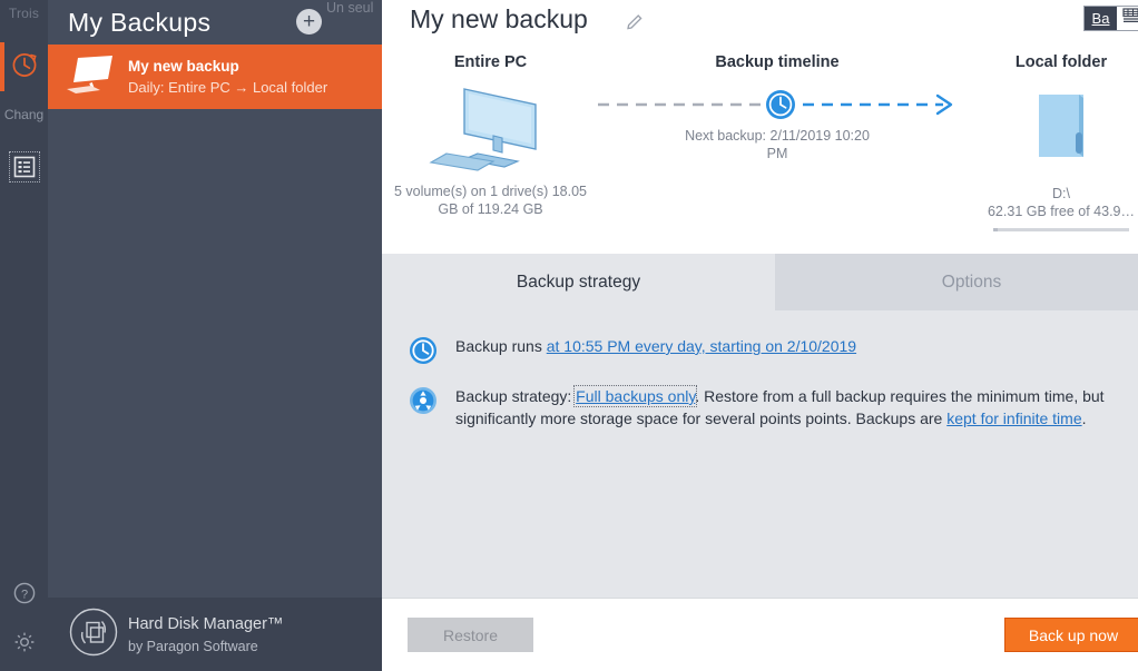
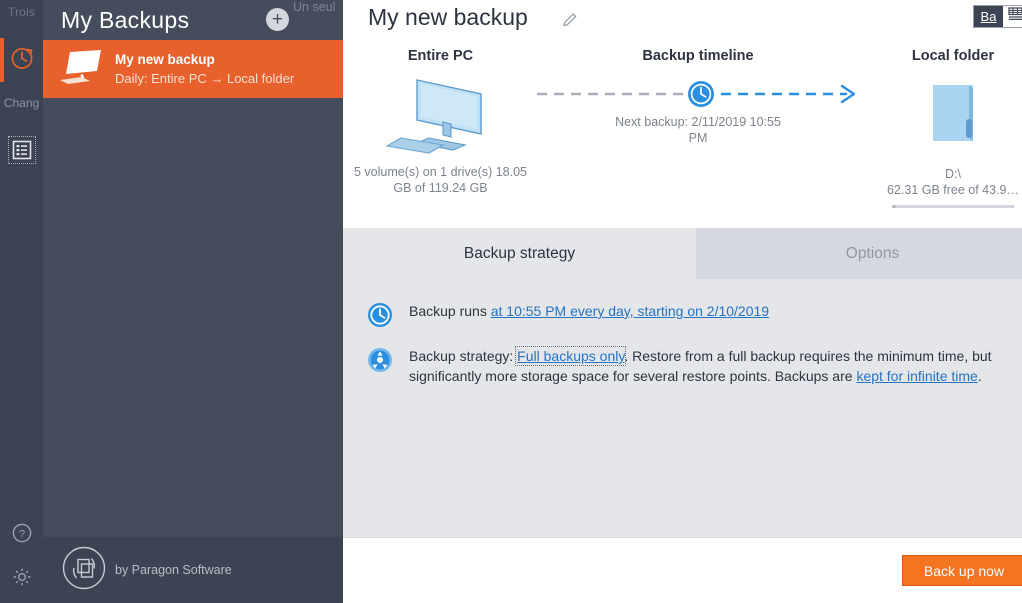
  Trois
  Chang
  ?
  My Backups
  +
  Un seul
  My new backup
  Daily: Entire PC → Local folder
- Hard Disk Manager™
  by Paragon Software
  My new backup
  Ba
  Entire PC
  5 volume(s) on 1 drive(s) 18.05 GB of 119.24 GB
  Backup timeline
- Next backup: 2/11/2019 10:20 PM
+ Next backup: 2/11/2019 10:55 PM
  Local folder
  D:\
  62.31 GB free of 43.9…
  Backup strategy
  Options
  Backup runs at 10:55 PM every day, starting on 2/10/2019
- Backup strategy: Full backups only. Restore from a full backup requires the minimum time, but significantly more storage space for several points points. Backups are kept for infinite time.
+ Backup strategy: Full backups only. Restore from a full backup requires the minimum time, but significantly more storage space for several restore points. Backups are kept for infinite time.
- Restore
  Back up now
